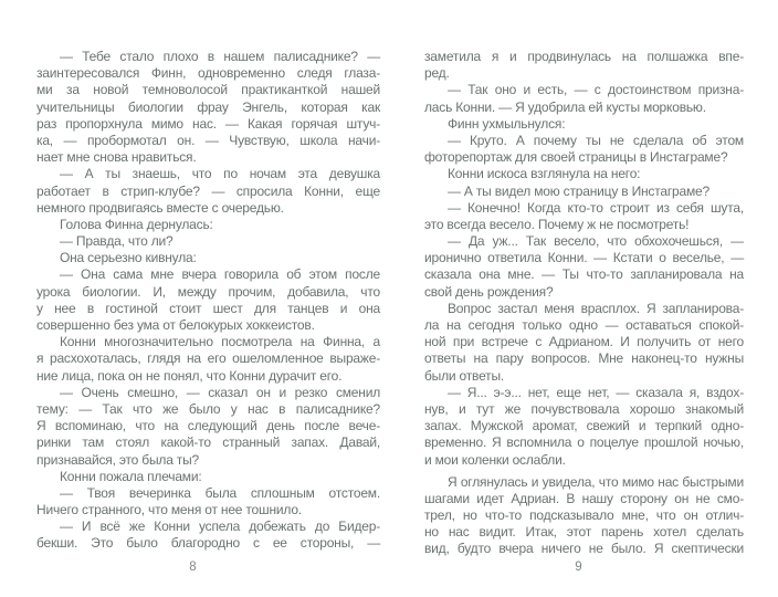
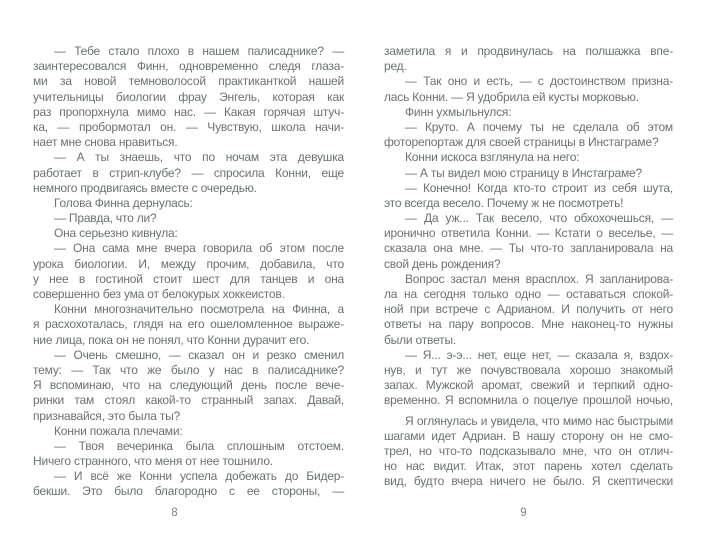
  — Тебе стало плохо в нашем палисаднике? —
  заинтересовался Финн, одновременно следя глаза-
  ми за новой темноволосой практиканткой нашей
  учительницы биологии фрау Энгель, которая как
  раз пропорхнула мимо нас. — Какая горячая штуч-
  ка, — пробормотал он. — Чувствую, школа начи-
  нает мне снова нравиться.
  — А ты знаешь, что по ночам эта девушка
  работает в стрип-клубе? — спросила Конни, еще
  немного продвигаясь вместе с очередью.
  Голова Финна дернулась:
  — Правда, что ли?
  Она серьезно кивнула:
  — Она сама мне вчера говорила об этом после
  урока биологии. И, между прочим, добавила, что
  у нее в гостиной стоит шест для танцев и она
  совершенно без ума от белокурых хоккеистов.
  Конни многозначительно посмотрела на Финна, а
  я расхохоталась, глядя на его ошеломленное выраже-
  ние лица, пока он не понял, что Конни дурачит его.
  — Очень смешно, — сказал он и резко сменил
  тему: — Так что же было у нас в палисаднике?
  Я вспоминаю, что на следующий день после вече-
  ринки там стоял какой-то странный запах. Давай,
  признавайся, это была ты?
  Конни пожала плечами:
  — Твоя вечеринка была сплошным отстоем.
  Ничего странного, что меня от нее тошнило.
  — И всё же Конни успела добежать до Бидер-
  бекши. Это было благородно с ее стороны, —
  заметила я и продвинулась на полшажка впе-
  ред.
  — Так оно и есть, — с достоинством призна-
  лась Конни. — Я удобрила ей кусты морковью.
  Финн ухмыльнулся:
  — Круто. А почему ты не сделала об этом
  фоторепортаж для своей страницы в Инстаграме?
  Конни искоса взглянула на него:
  — А ты видел мою страницу в Инстаграме?
  — Конечно! Когда кто-то строит из себя шута,
  это всегда весело. Почему ж не посмотреть!
  — Да уж... Так весело, что обхохочешься, —
  иронично ответила Конни. — Кстати о веселье, —
  сказала она мне. — Ты что-то запланировала на
  свой день рождения?
  Вопрос застал меня врасплох. Я запланирова-
  ла на сегодня только одно — оставаться спокой-
  ной при встрече с Адрианом. И получить от него
  ответы на пару вопросов. Мне наконец-то нужны
  были ответы.
  — Я... э-э... нет, еще нет, — сказала я, вздох-
  нув, и тут же почувствовала хорошо знакомый
  запах. Мужской аромат, свежий и терпкий одно-
  временно. Я вспомнила о поцелуе прошлой ночью,
- и мои коленки ослабли.
  Я оглянулась и увидела, что мимо нас быстрыми
  шагами идет Адриан. В нашу сторону он не смо-
  трел, но что-то подсказывало мне, что он отлич-
  но нас видит. Итак, этот парень хотел сделать
  вид, будто вчера ничего не было. Я скептически
  8
  9
